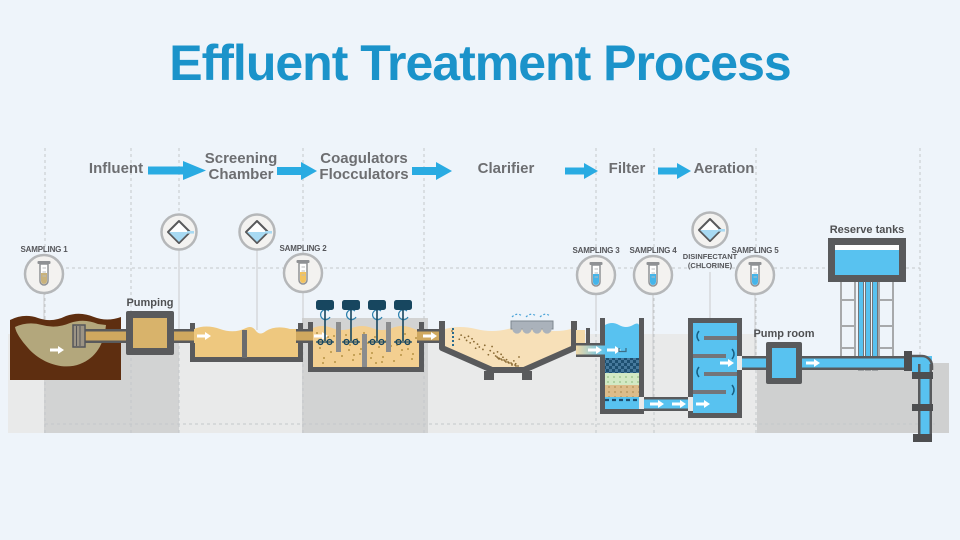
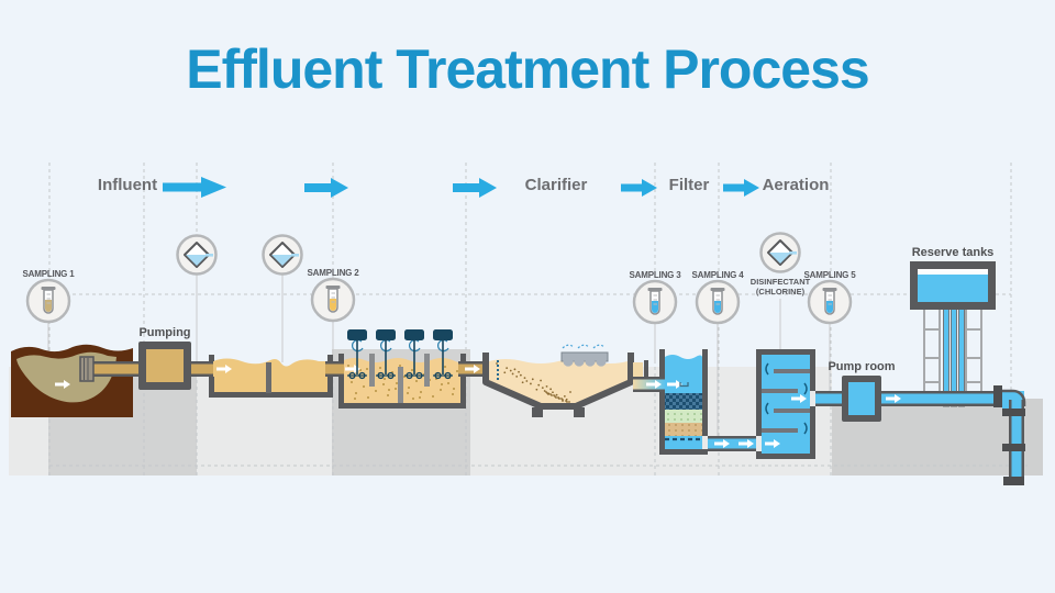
  Effluent Treatment Process
  Influent
- Screening
- Chamber
- Coagulators
- Flocculators
  Clarifier
  Filter
  Aeration
  Pumping
  Pump room
  Reserve tanks
  SAMPLING 1
  SAMPLING 2
  SAMPLING 3
  SAMPLING 4
  SAMPLING 5
  DISINFECTANT
  (CHLORINE)
